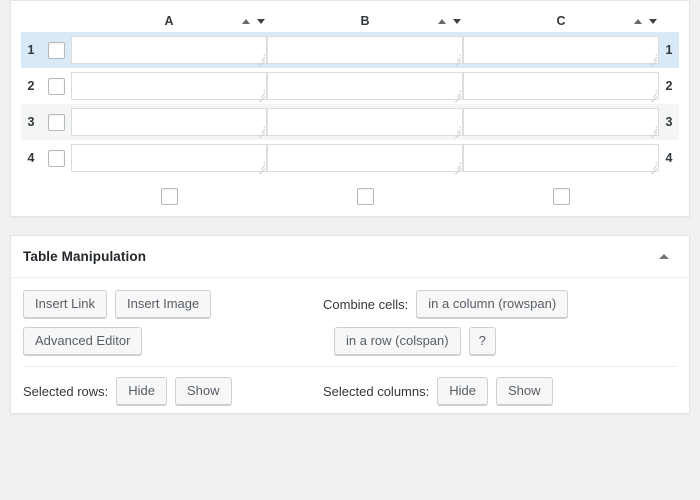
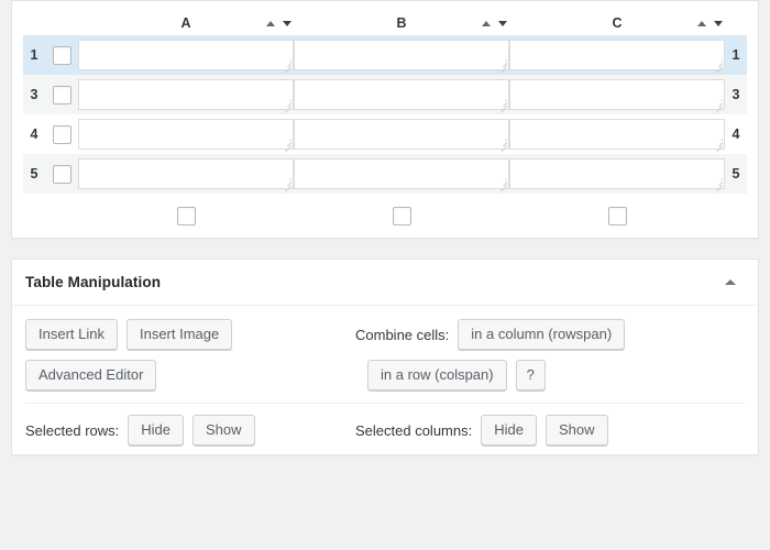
  		A	B	C
  1					1
- 2					2
  3					3
  4					4
+ 5					5
  Table Manipulation
  Insert Link
  Insert Image
  Combine cells:
  in a column (rowspan)
  Advanced Editor
  in a row (colspan)
  ?
  Selected rows:
  Hide
  Show
  Selected columns:
  Hide
  Show
